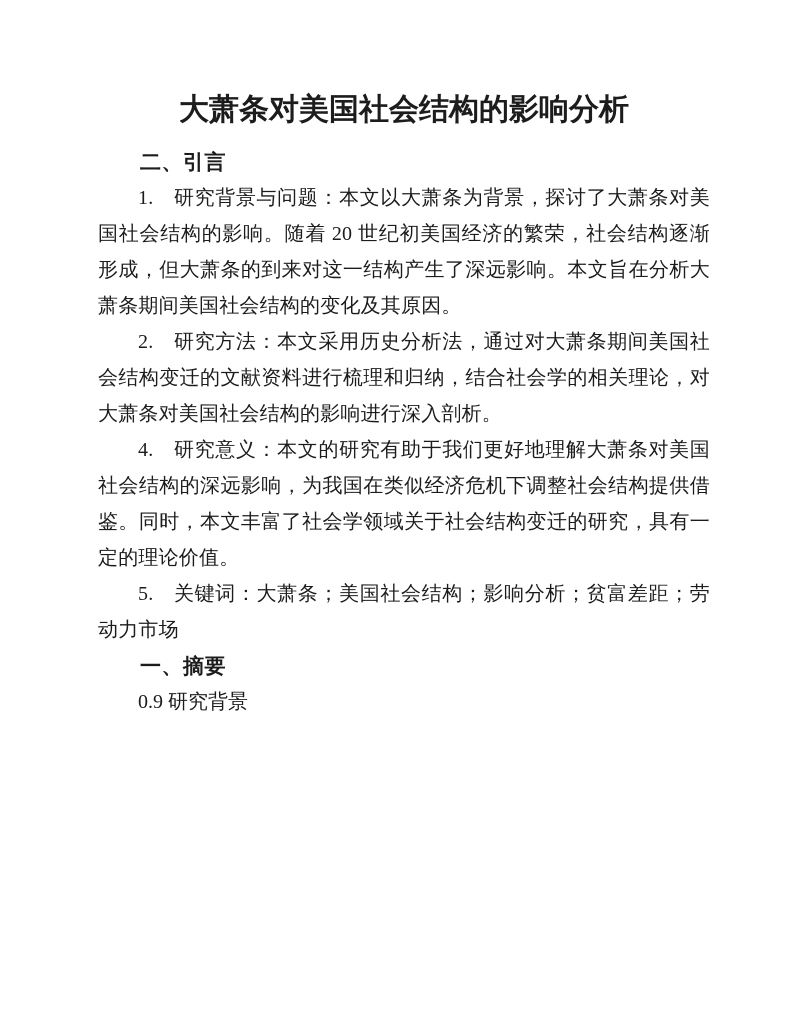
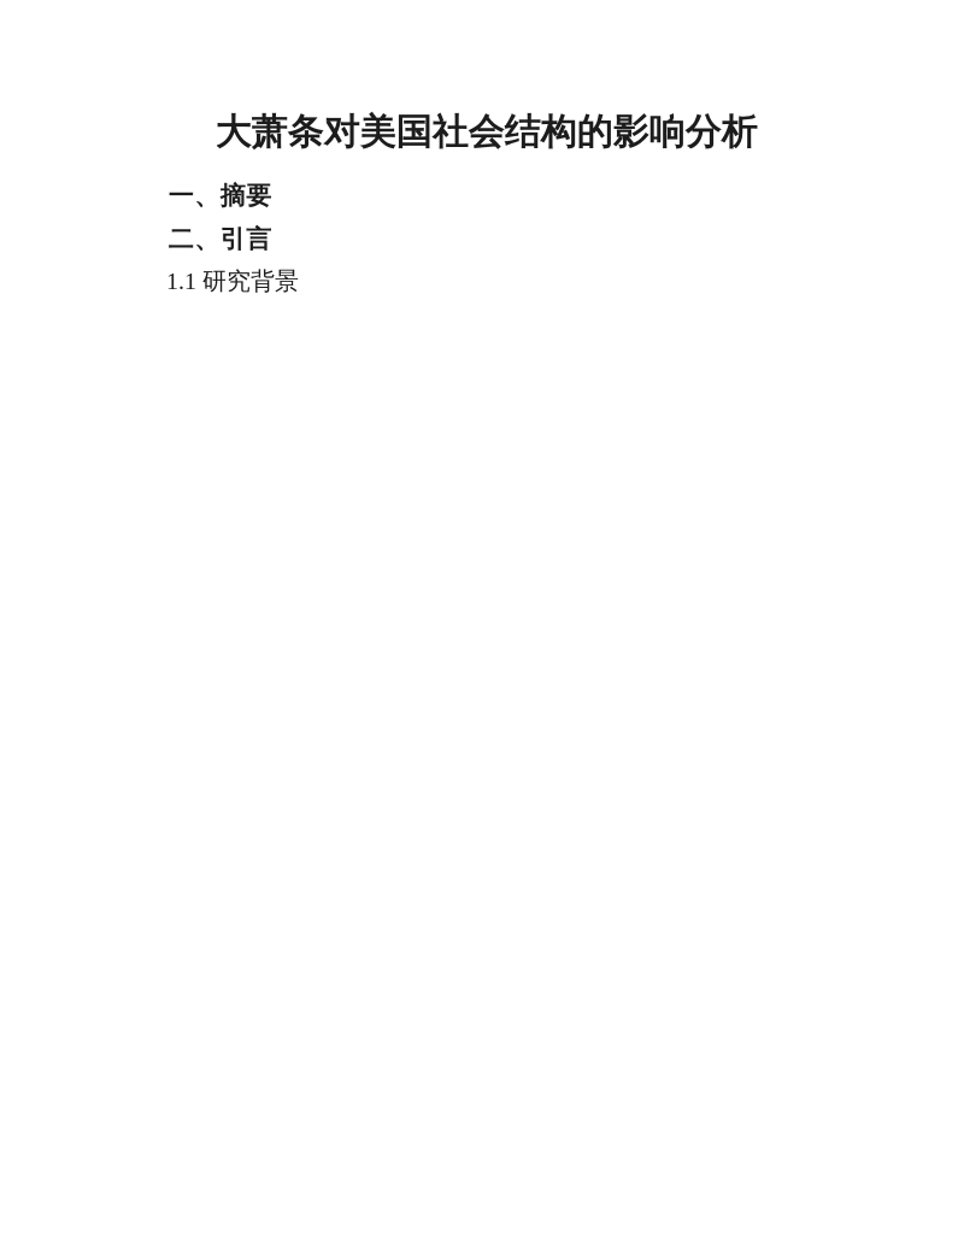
  大萧条对美国社会结构的影响分析
- 二、引言
+ 一、摘要
- 1. 研究背景与问题：本文以大萧条为背景，探讨了大萧条对美国社会结构的影响。随着 20 世纪初美国经济的繁荣，社会结构逐渐形成，但大萧条的到来对这一结构产生了深远影响。本文旨在分析大萧条期间美国社会结构的变化及其原因。
- 2. 研究方法：本文采用历史分析法，通过对大萧条期间美国社会结构变迁的文献资料进行梳理和归纳，结合社会学的相关理论，对大萧条对美国社会结构的影响进行深入剖析。
- 4. 研究意义：本文的研究有助于我们更好地理解大萧条对美国社会结构的深远影响，为我国在类似经济危机下调整社会结构提供借鉴。同时，本文丰富了社会学领域关于社会结构变迁的研究，具有一定的理论价值。
- 5. 关键词：大萧条；美国社会结构；影响分析；贫富差距；劳动力市场
- 一、摘要
+ 二、引言
- 0.9 研究背景
+ 1.1 研究背景
